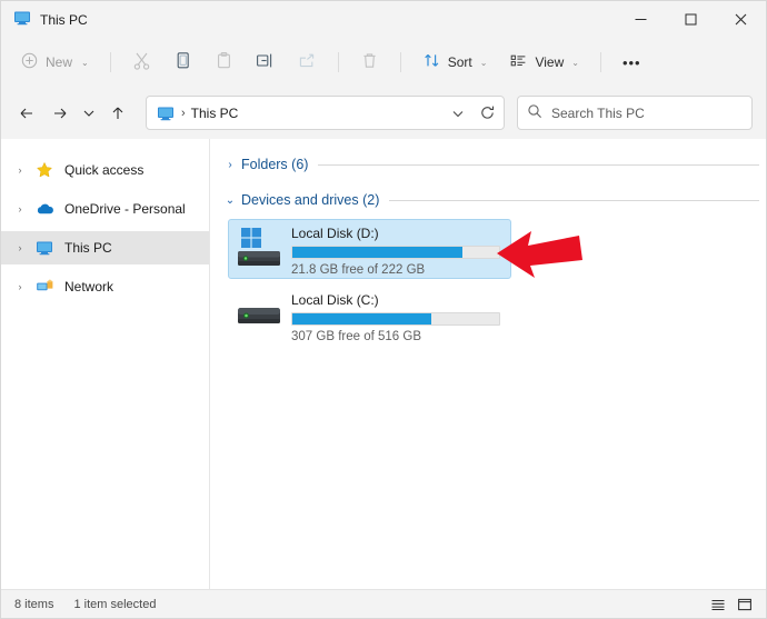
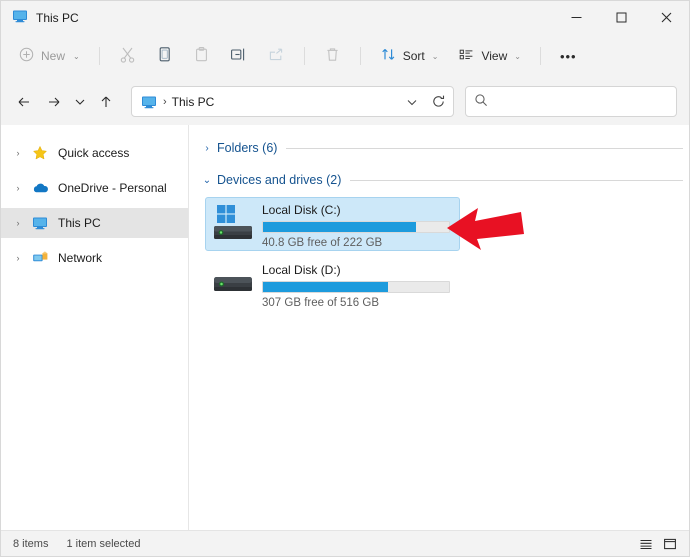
  This PC
  New
  ⌄
  Sort
  ⌄
  View
  ⌄
  •••
  ›
  This PC
- Search This PC
  ›
  Quick access
  ›
  OneDrive - Personal
  ›
  This PC
  ›
  Network
  ›
  Folders (6)
  ⌄
  Devices and drives (2)
- Local Disk (D:)
+ Local Disk (C:)
- 21.8 GB free of 222 GB
+ 40.8 GB free of 222 GB
- Local Disk (C:)
+ Local Disk (D:)
  307 GB free of 516 GB
  8 items
  1 item selected
